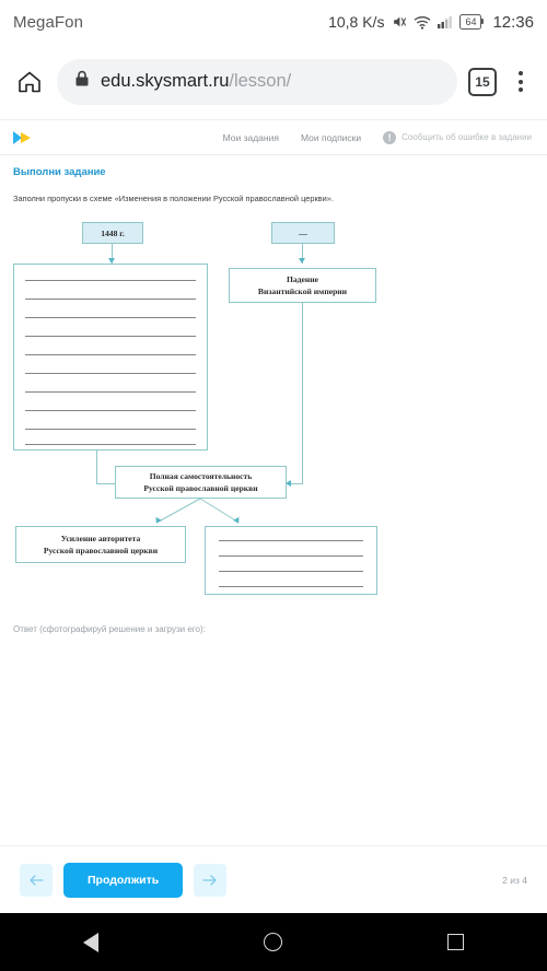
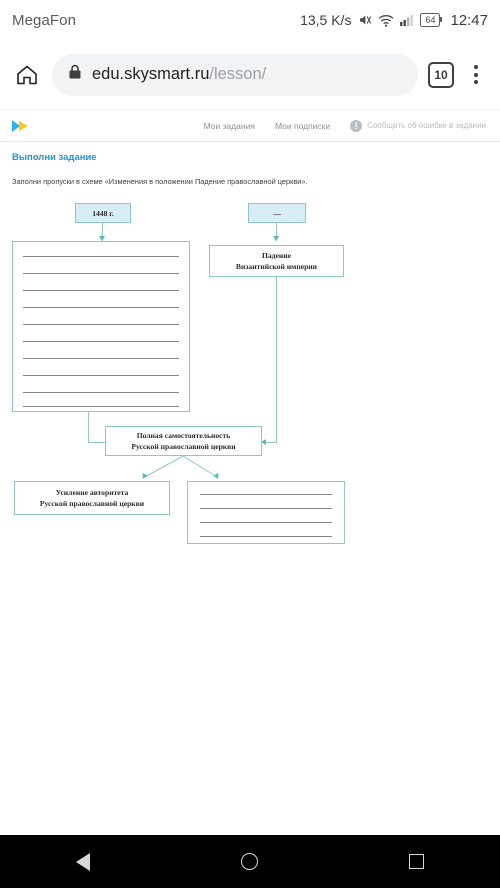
  MegaFon
- 10,8 K/s
+ 13,5 K/s
  64
- 12:36
+ 12:47
  edu.skysmart.ru/lesson/
- 15
+ 10
  Мои задания
  Мои подписки
  !
  Сообщить об ошибке в задании
  Выполни задание
- Заполни пропуски в схеме «Изменения в положении Русской православной церкви».
+ Заполни пропуски в схеме «Изменения в положении Падение православной церкви».
  1448 г.
  —
  Падение
  Византийской империи
  Полная самостоятельность
  Русской православной церкви
  Усиление авторитета
  Русской православной церкви
- Ответ (сфотографируй решение и загрузи его):
- Продолжить
- 2 из 4
